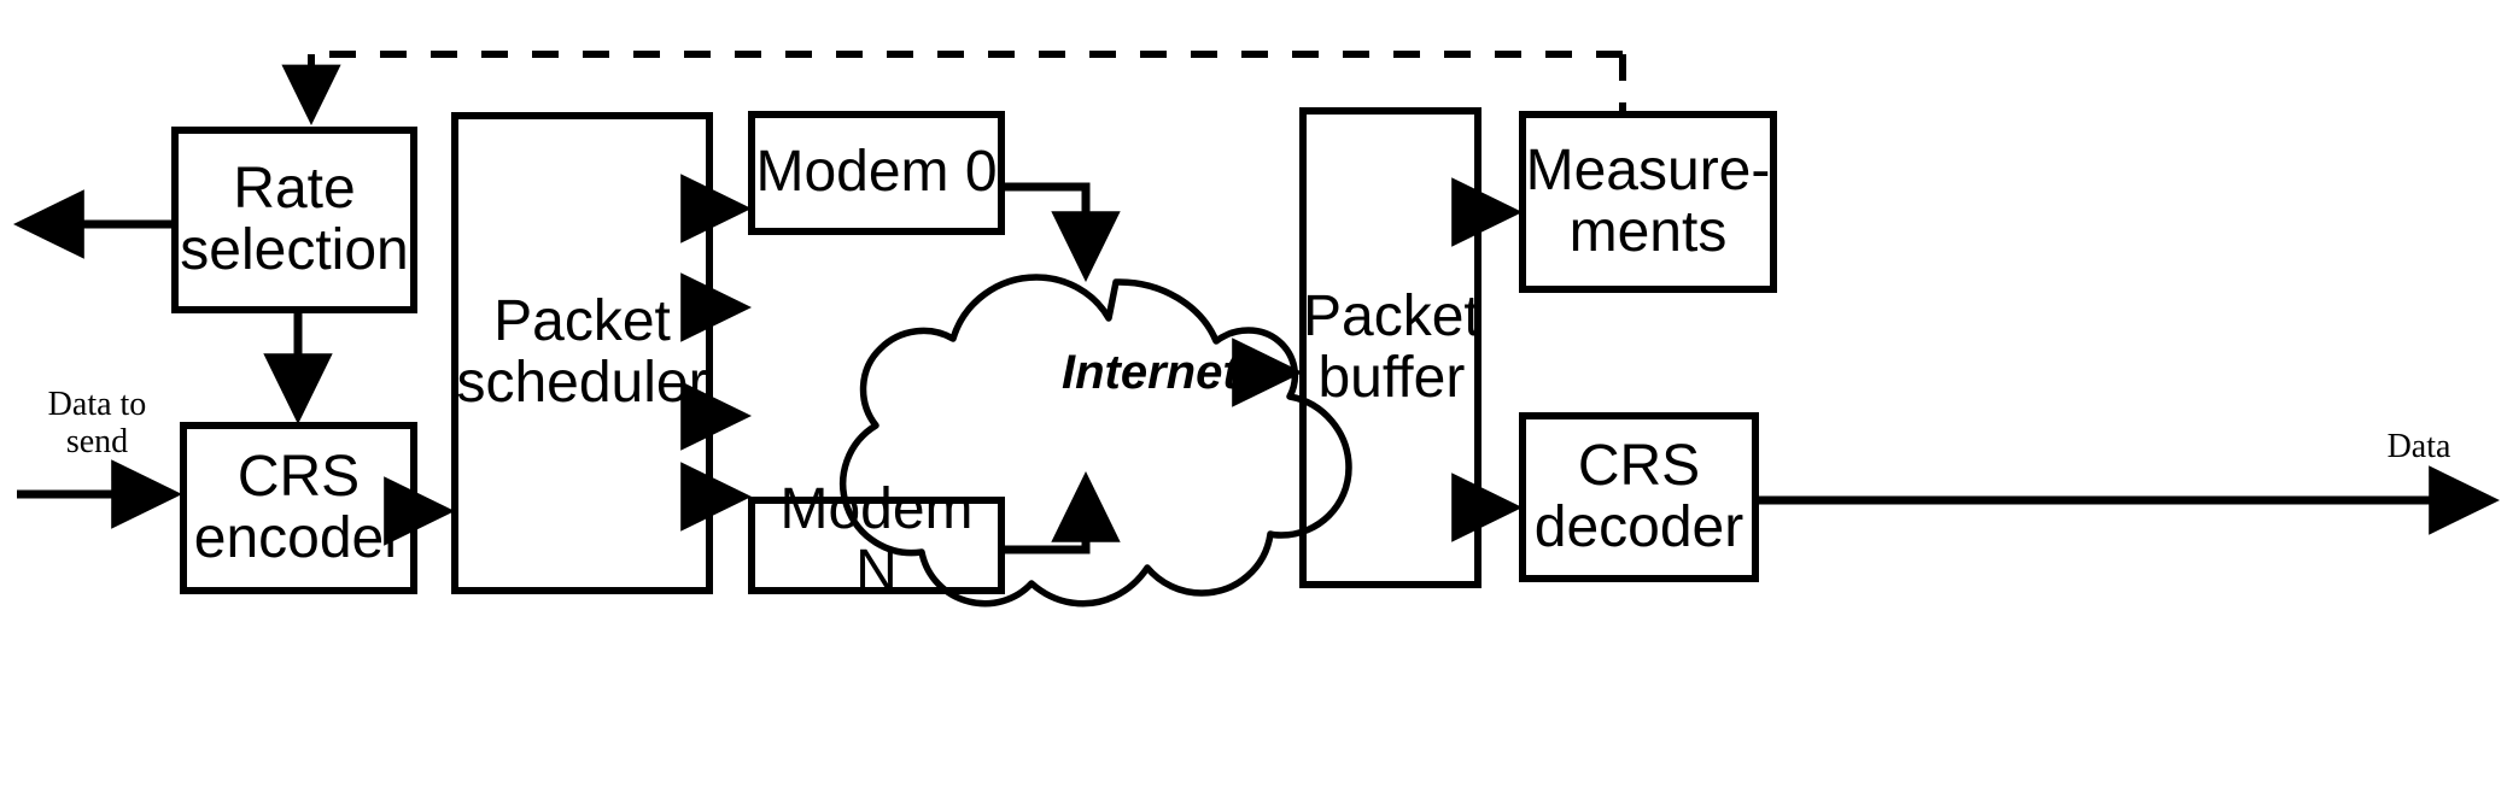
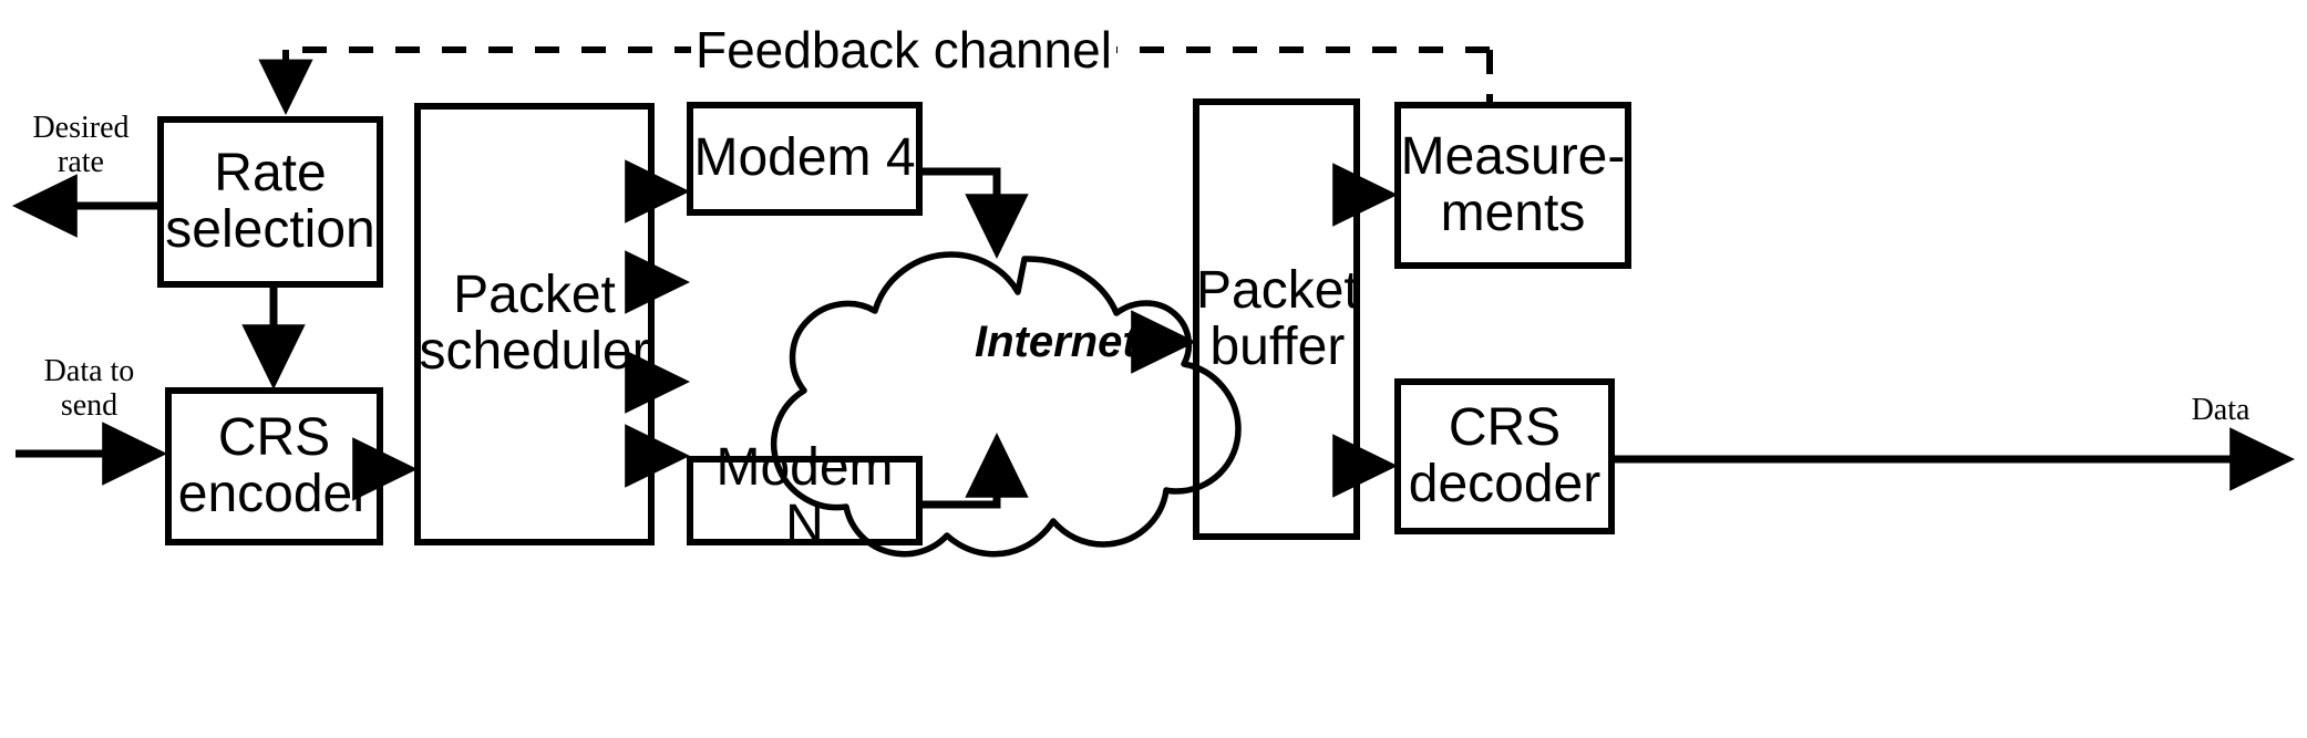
  Rate
  selection
  CRS
  encoder
  Packet
  scheduler
- Modem 0
+ Modem 4
  Modem N
  Packet
  buffer
  Measure-
  ments
  CRS
  decoder
  Internet
+ Feedback channel
+ Desired
+ rate
  Data to
  send
  Data
